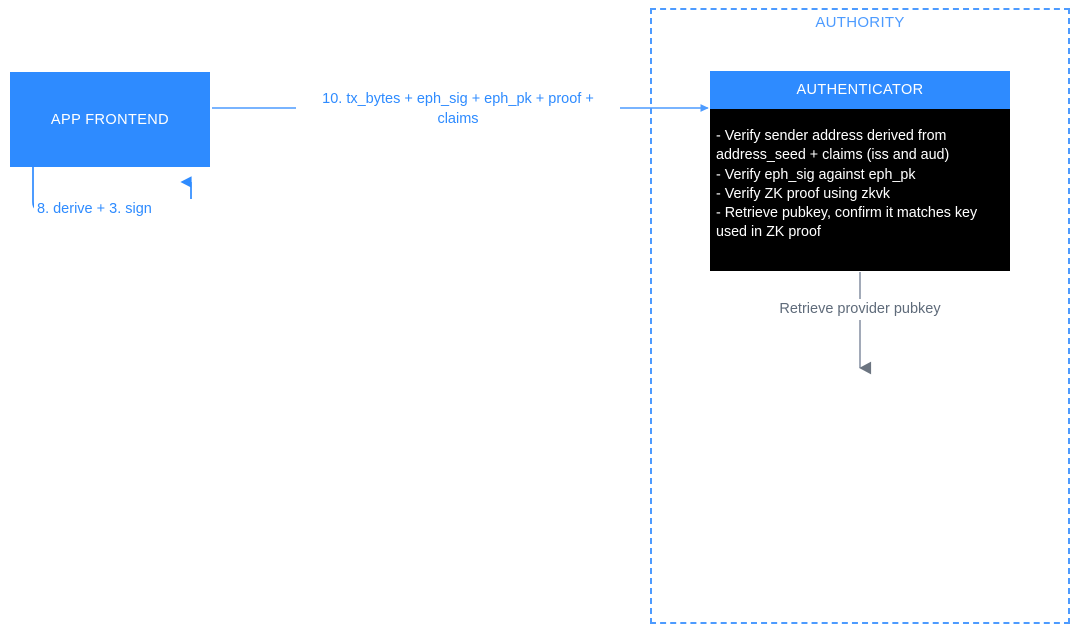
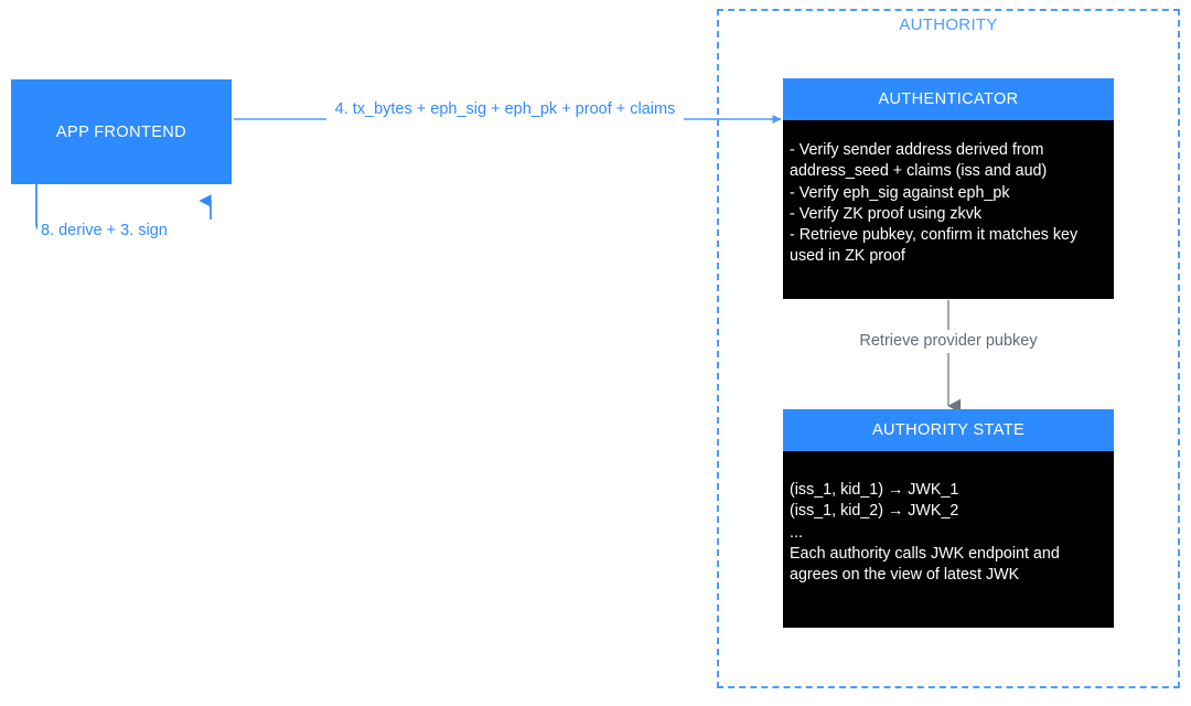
  AUTHORITY
  APP FRONTEND
  AUTHENTICATOR
  - Verify sender address derived from address_seed + claims (iss and aud)
  - Verify eph_sig against eph_pk
  - Verify ZK proof using zkvk
  - Retrieve pubkey, confirm it matches key used in ZK proof
+ AUTHORITY STATE
+ (iss_1, kid_1) → JWK_1
+ (iss_1, kid_2) → JWK_2
+ ...
+ Each authority calls JWK endpoint and agrees on the view of latest JWK
- 10. tx_bytes + eph_sig + eph_pk + proof + claims
+ 4. tx_bytes + eph_sig + eph_pk + proof + claims
  8. derive + 3. sign
  Retrieve provider pubkey
